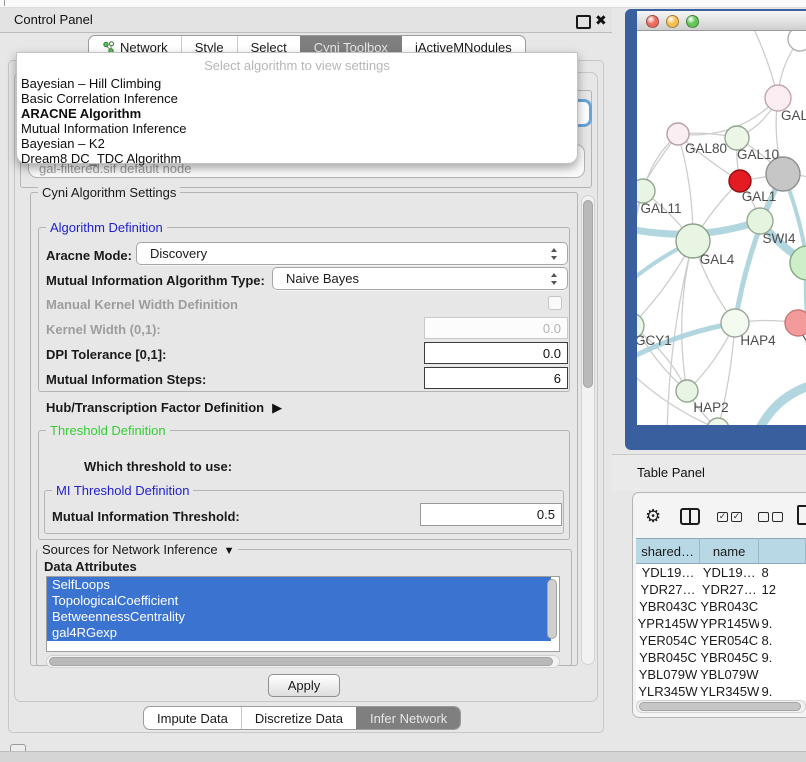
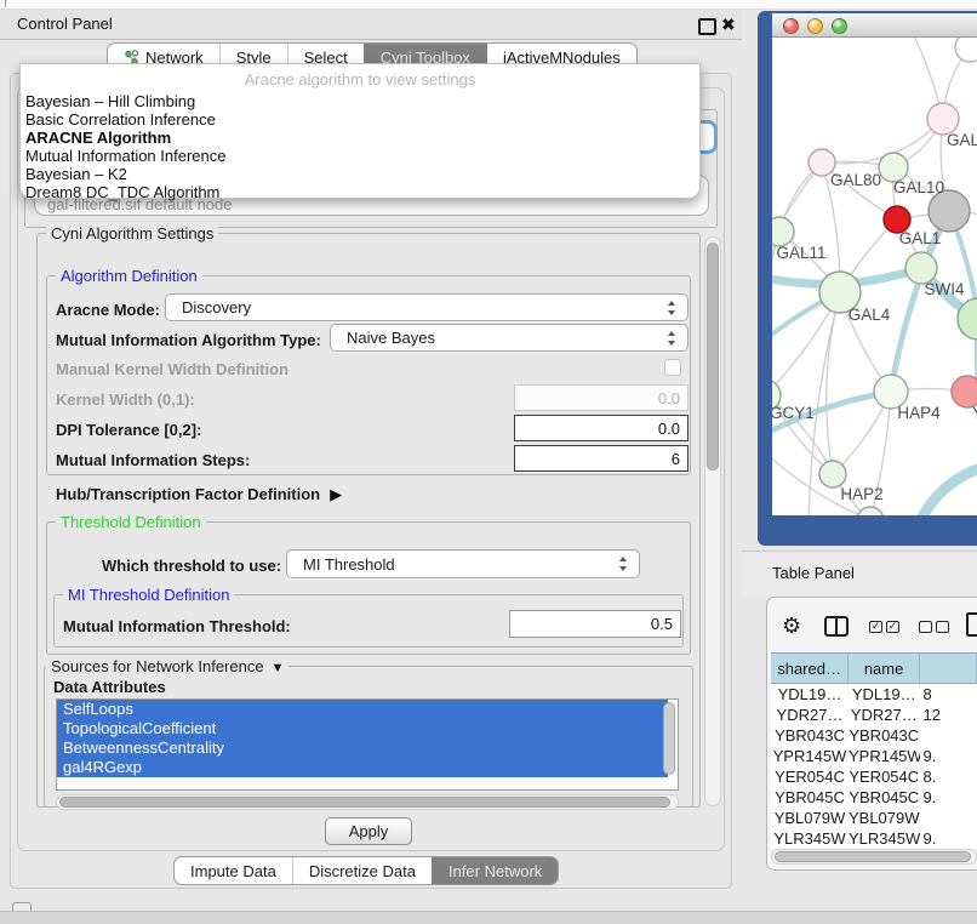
  Control Panel
  ✖
  Network
  Style
  Select
  Cyni Toolbox
  jActiveMNodules
  gal-filtered.sif default node
- Select algorithm to view settings
+ Aracne algorithm to view settings
  Bayesian – Hill Climbing
  Basic Correlation Inference
  ARACNE Algorithm
  Mutual Information Inference
  Bayesian – K2
  Dream8 DC_TDC Algorithm
  Cyni Algorithm Settings
  Algorithm Definition
  Aracne Mode:
  Discovery
  Mutual Information Algorithm Type:
  Naive Bayes
  Manual Kernel Width Definition
  Kernel Width (0,1):
  0.0
- DPI Tolerance [0,1]:
+ DPI Tolerance [0,2]:
  0.0
  Mutual Information Steps:
  6
  Hub/Transcription Factor Definition ▶
  Threshold Definition
  Which threshold to use:
+ MI Threshold
  MI Threshold Definition
  Mutual Information Threshold:
  0.5
  Sources for Network Inference ▼
  Data Attributes
  SelfLoops
  TopologicalCoefficient
  BetweennessCentrality
  gal4RGexp
  Apply
  Impute Data
  Discretize Data
  Infer Network
  GAL
  GAL80
  GAL10
  GAL1
  GAL11
  SWI4
  GAL4
  GCY1
  HAP4
  HAP2
  Table Panel
  ⚙
  ✓
  ✓
  shared…
  name
  YDL19…
  YDL19…
  8
  YDR27…
  YDR27…
  12
  YBR043C
  YBR043C
  YPR145W
  YPR145W
  9.
  YER054C
  YER054C
  8.
  YBR045C
  YBR045C
  9.
  YBL079W
  YBL079W
  YLR345W
  YLR345W
  9.
